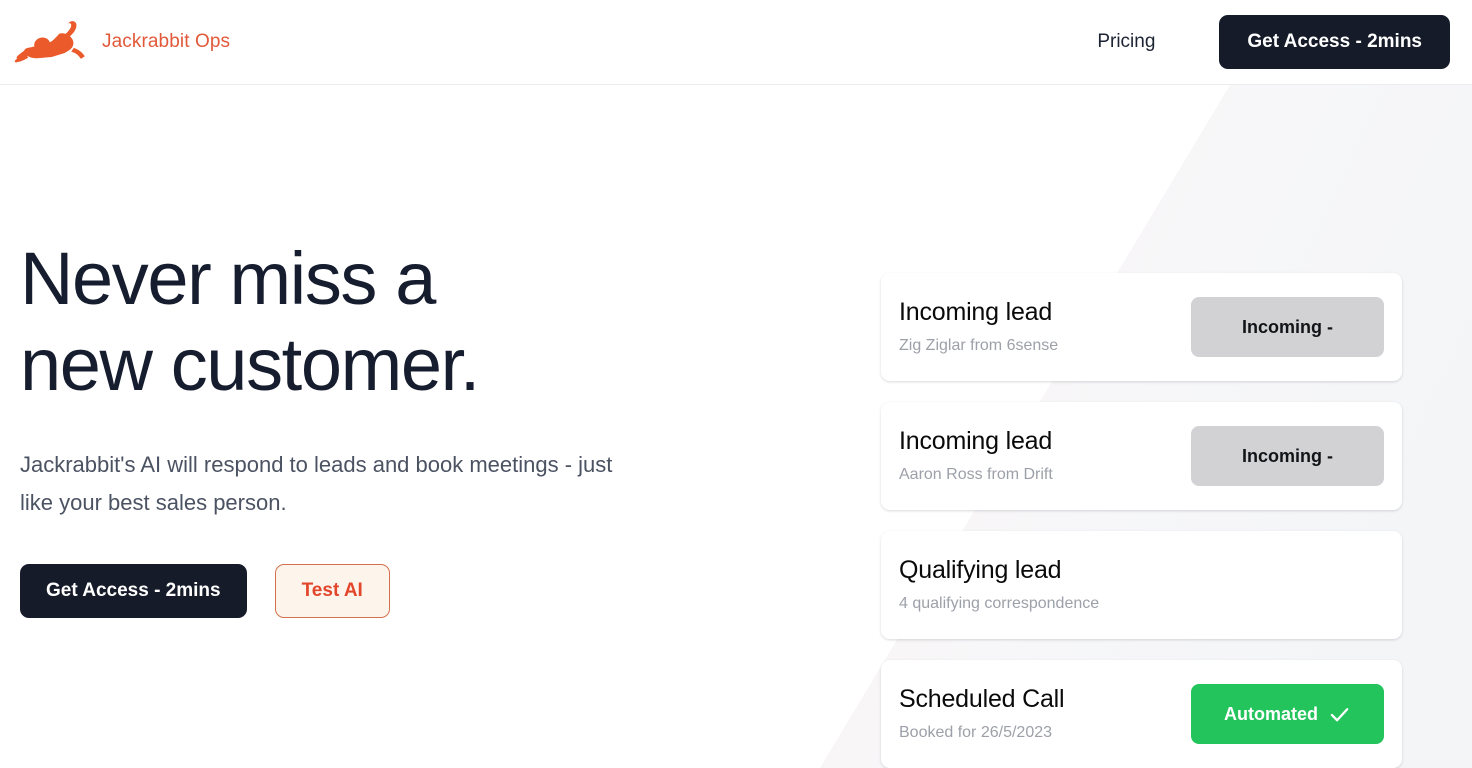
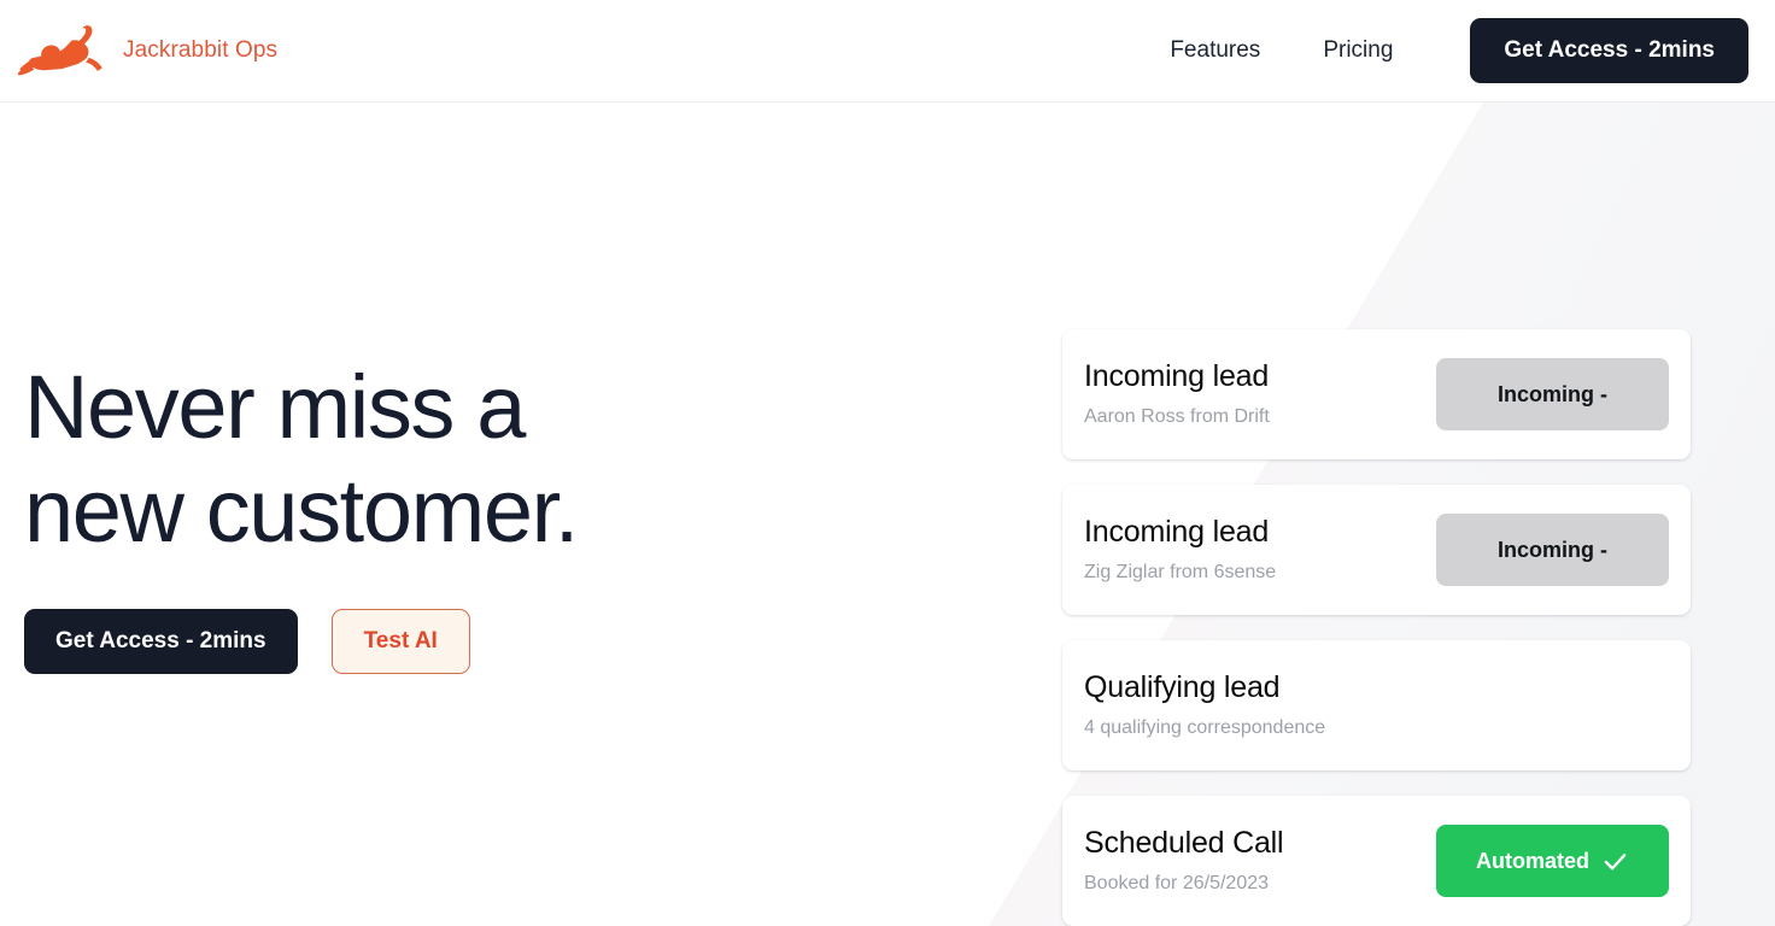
  Jackrabbit Ops
+ Features
  Pricing
  Get Access - 2mins
  Never miss a
  new customer.
- Jackrabbit's AI will respond to leads and book meetings - just like your best sales person.
  Get Access - 2mins
  Test AI
  Incoming lead
- Zig Ziglar from 6sense
+ Aaron Ross from Drift
  Incoming -
  Incoming lead
- Aaron Ross from Drift
+ Zig Ziglar from 6sense
  Incoming -
  Qualifying lead
  4 qualifying correspondence
  Scheduled Call
  Booked for 26/5/2023
  Automated
